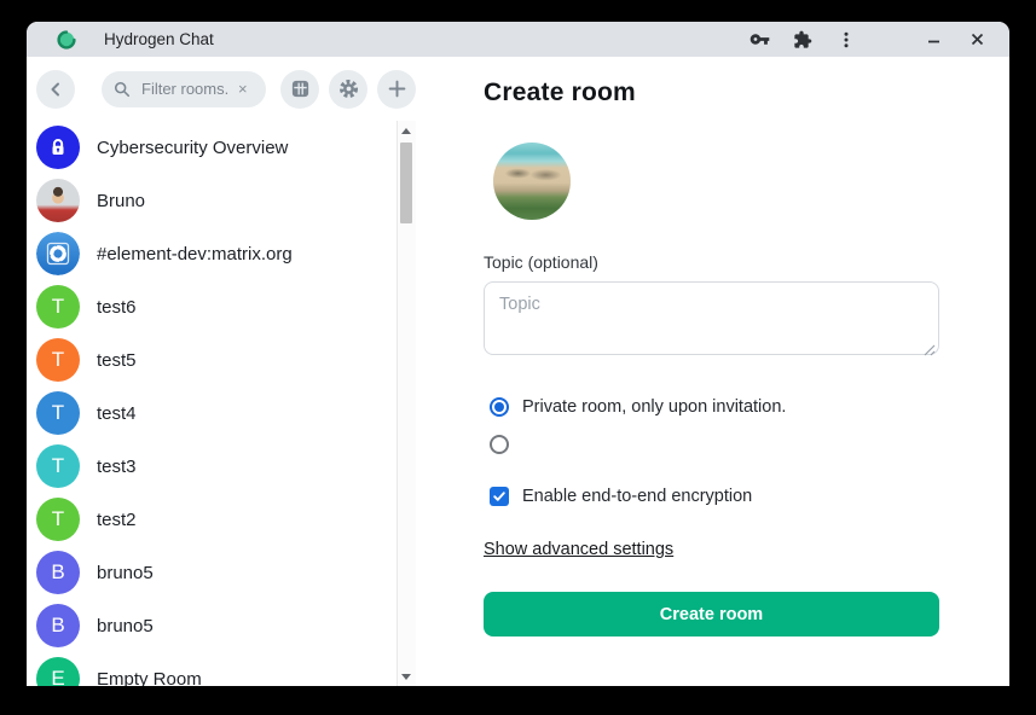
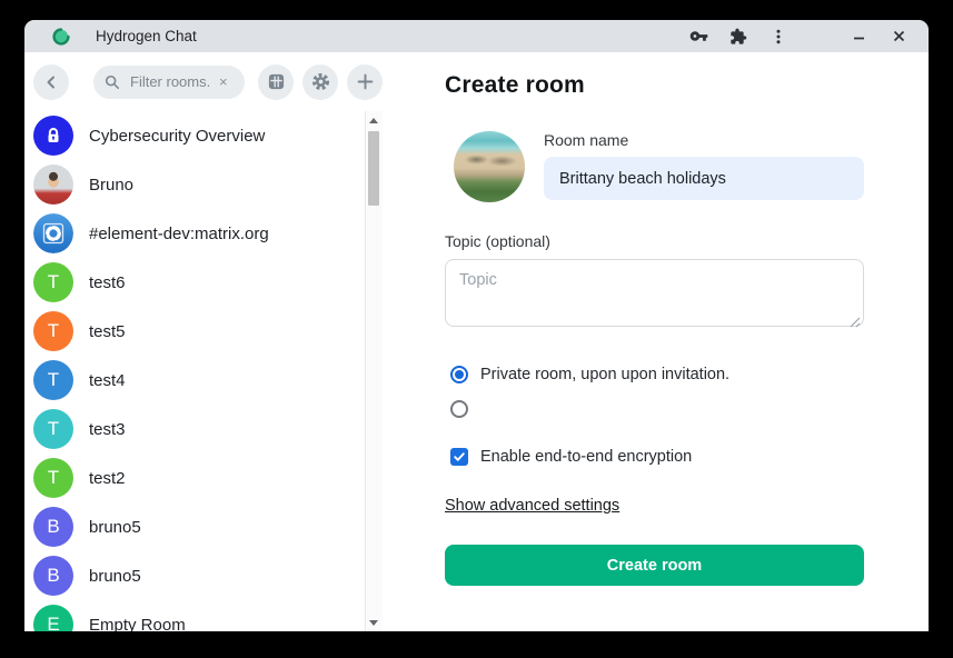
  Hydrogen Chat
  Filter rooms.
  ×
  Cybersecurity Overview
  Bruno
  #element-dev:matrix.org
  T
  test6
  T
  test5
  T
  test4
  T
  test3
  T
  test2
  B
  bruno5
  B
  bruno5
  E
  Empty Room
  Create room
+ Room name
+ Brittany beach holidays
  Topic (optional)
  Topic
- Private room, only upon invitation.
+ Private room, upon upon invitation.
  Enable end-to-end encryption
  Show advanced settings
  Create room
